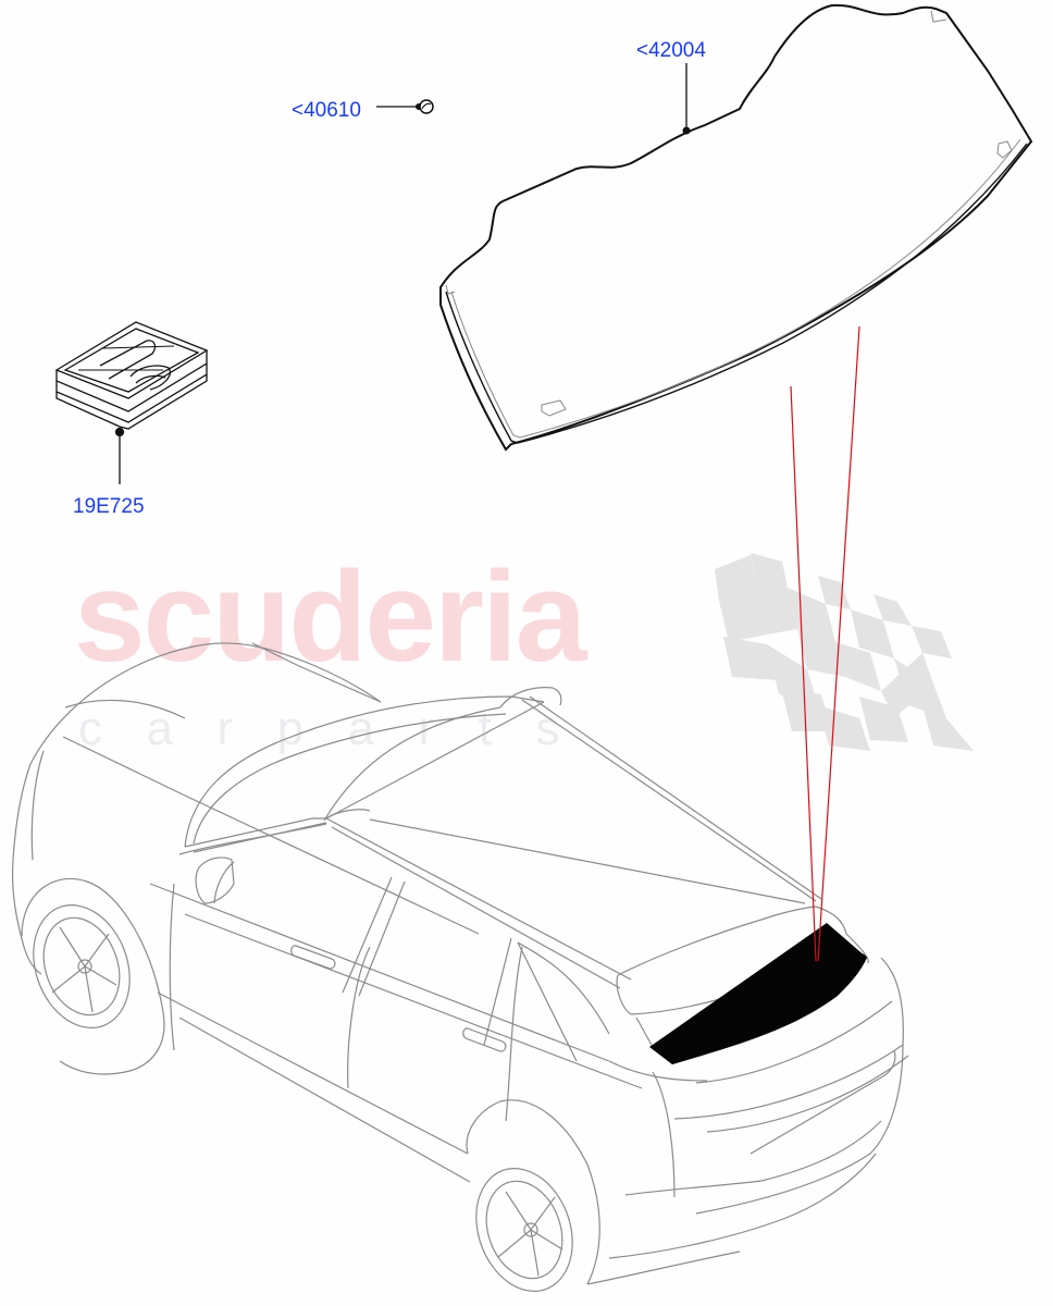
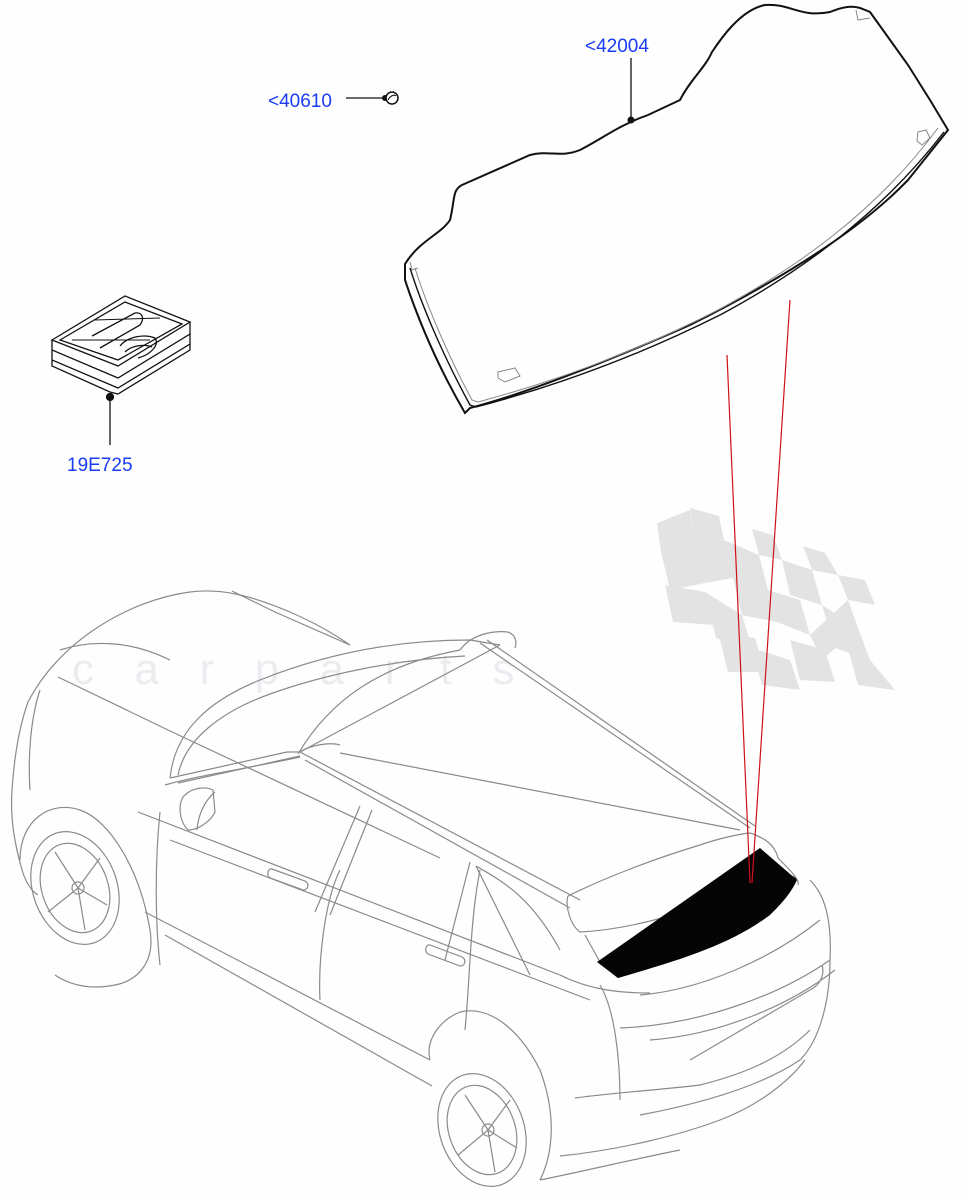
- scuderia
  cararts
  <40610
  <42004
  19E725
